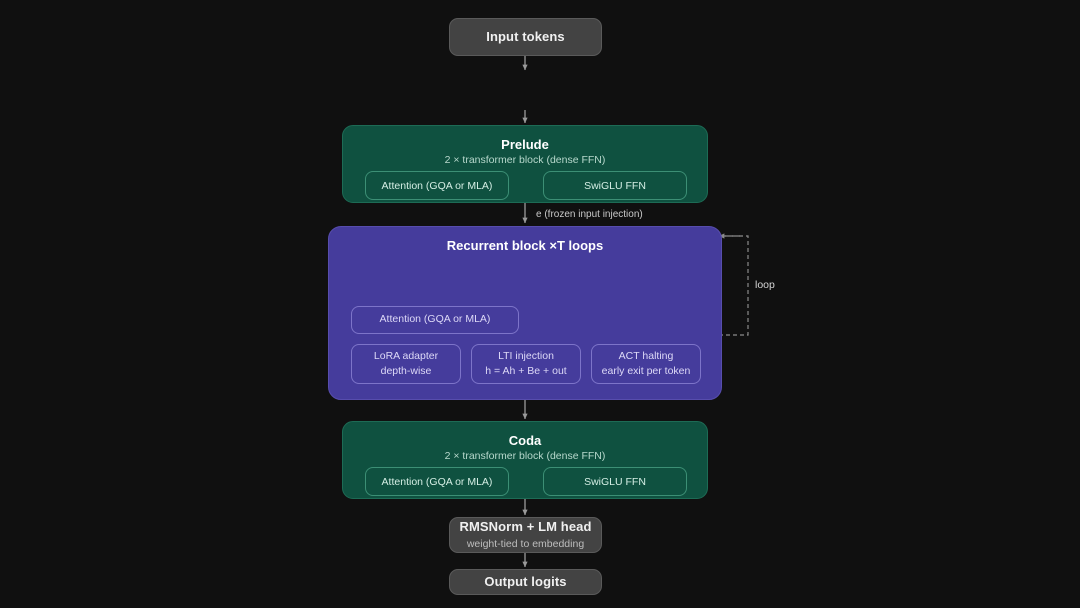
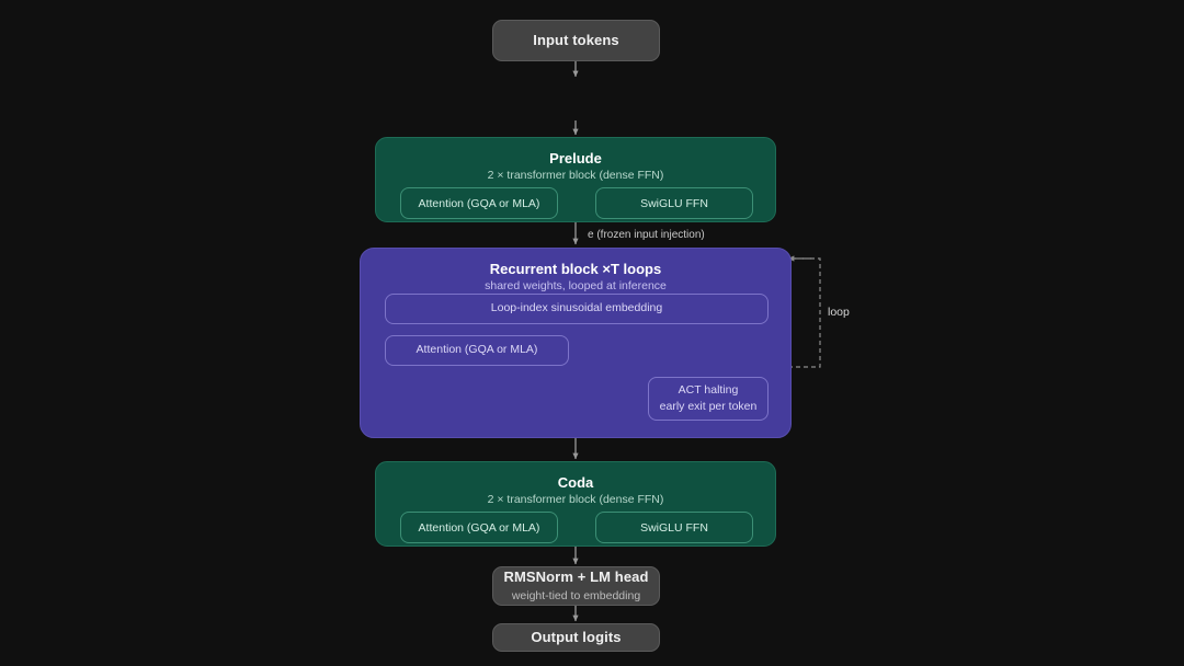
  Input tokens
  Prelude
  2 × transformer block (dense FFN)
  Attention (GQA or MLA)
  SwiGLU FFN
  e (frozen input injection)
  Recurrent block ×T loops
+ shared weights, looped at inference
+ Loop-index sinusoidal embedding
  Attention (GQA or MLA)
- LoRA adapter
- depth-wise
- LTI injection
- h = Ah + Be + out
  ACT halting
  early exit per token
  loop
  Coda
  2 × transformer block (dense FFN)
  Attention (GQA or MLA)
  SwiGLU FFN
  RMSNorm + LM head
  weight-tied to embedding
  Output logits
